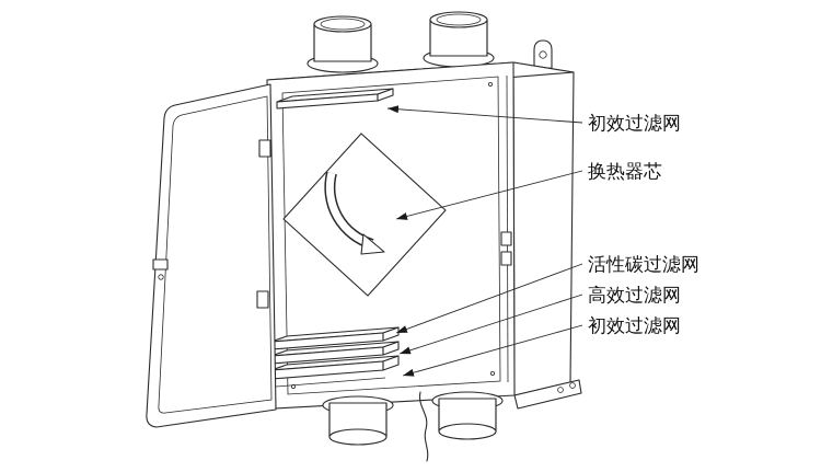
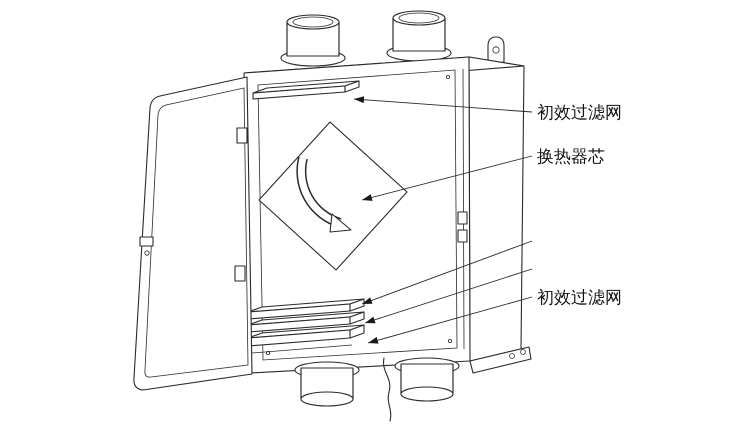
  初效过滤网
  换热器芯
- 活性碳过滤网
- 高效过滤网
  初效过滤网
